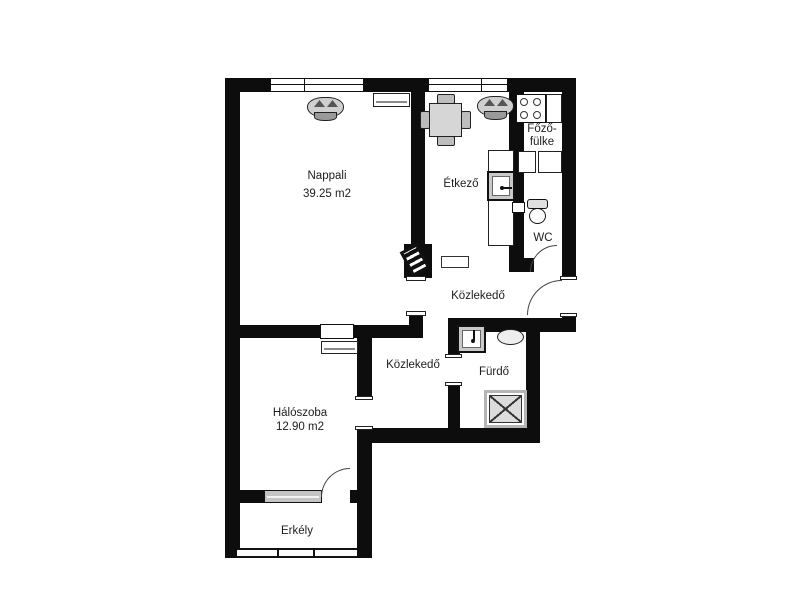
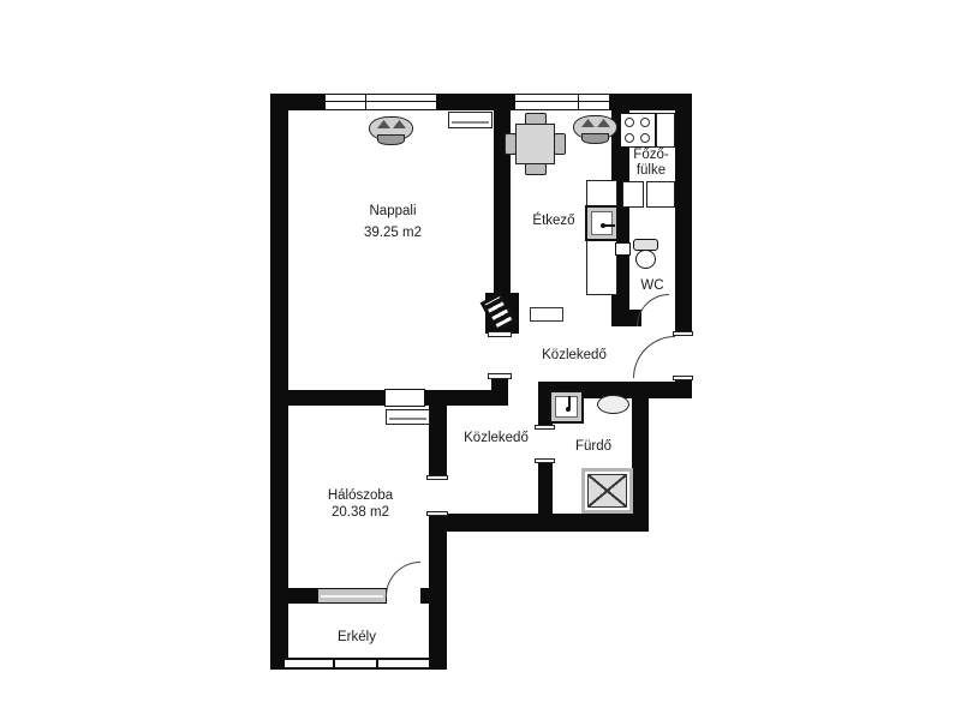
  Nappali
  39.25 m2
  Étkező
  Főző-
  fülke
  WC
  Közlekedő
  Közlekedő
  Fürdő
  Hálószoba
- 12.90 m2
+ 20.38 m2
  Erkély
